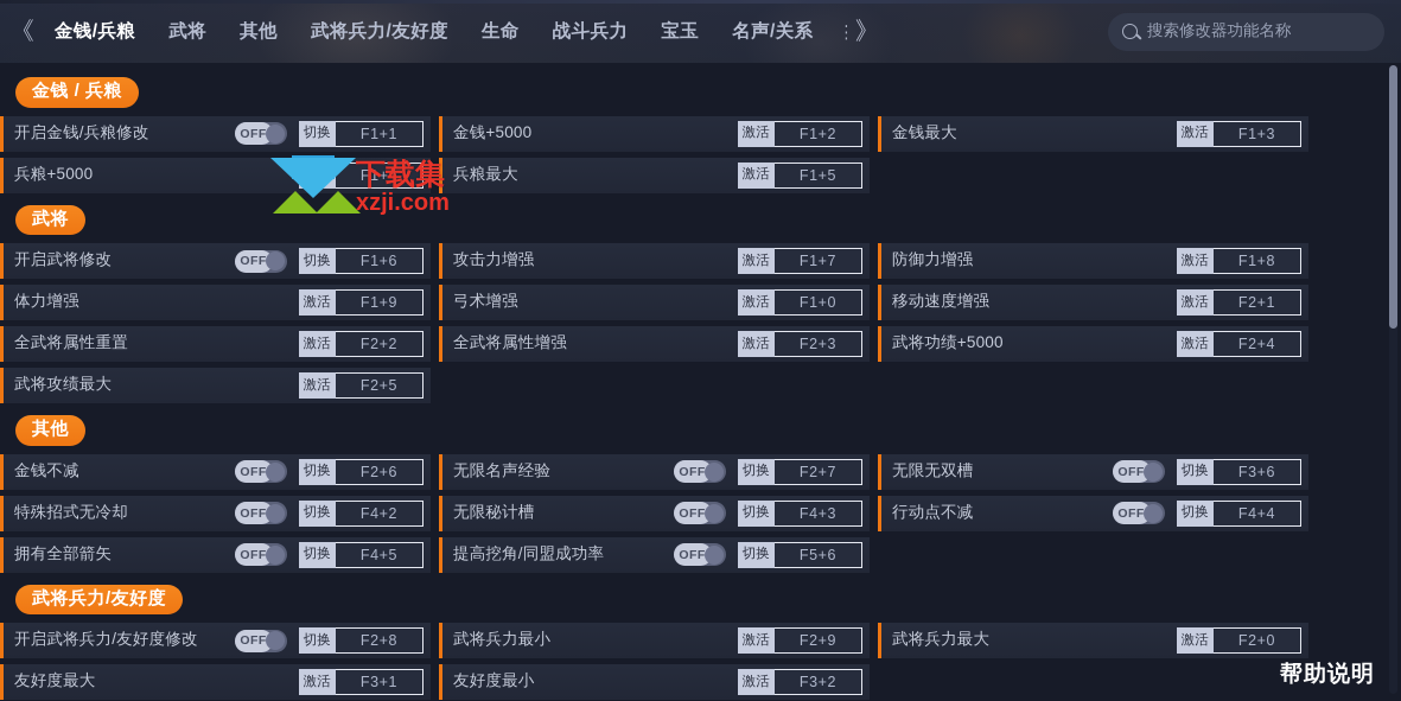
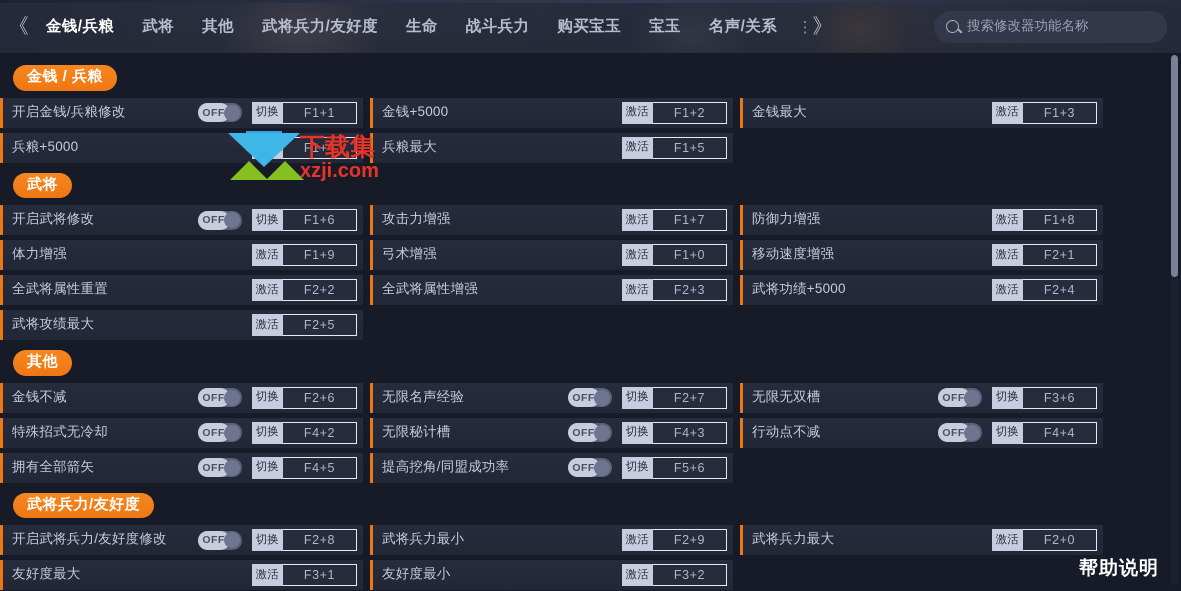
  《
  金钱/兵粮
  武将
  其他
  武将兵力/友好度
  生命
  战斗兵力
+ 购买宝玉
  宝玉
  名声/关系
  ⋮
  》
  搜索修改器功能名称
  金钱 / 兵粮
  开启金钱/兵粮修改
  OFF
  切换
  F1+1
  金钱+5000
  激活
  F1+2
  金钱最大
  激活
  F1+3
  兵粮+5000
  F1+4
  兵粮最大
  激活
  F1+5
  武将
  开启武将修改
  OFF
  切换
  F1+6
  攻击力增强
  激活
  F1+7
  防御力增强
  激活
  F1+8
  体力增强
  激活
  F1+9
  弓术增强
  激活
  F1+0
  移动速度增强
  激活
  F2+1
  全武将属性重置
  激活
  F2+2
  全武将属性增强
  激活
  F2+3
  武将功绩+5000
  激活
  F2+4
  武将攻绩最大
  激活
  F2+5
  其他
  金钱不减
  OFF
  切换
  F2+6
  无限名声经验
  OFF
  切换
  F2+7
  无限无双槽
  OFF
  切换
  F3+6
  特殊招式无冷却
  OFF
  切换
  F4+2
  无限秘计槽
  OFF
  切换
  F4+3
  行动点不减
  OFF
  切换
  F4+4
  拥有全部箭矢
  OFF
  切换
  F4+5
  提高挖角/同盟成功率
  OFF
  切换
  F5+6
  武将兵力/友好度
  开启武将兵力/友好度修改
  OFF
  切换
  F2+8
  武将兵力最小
  激活
  F2+9
  武将兵力最大
  激活
  F2+0
  友好度最大
  激活
  F3+1
  友好度最小
  激活
  F3+2
  下载集
  xzji.com
  帮助说明
